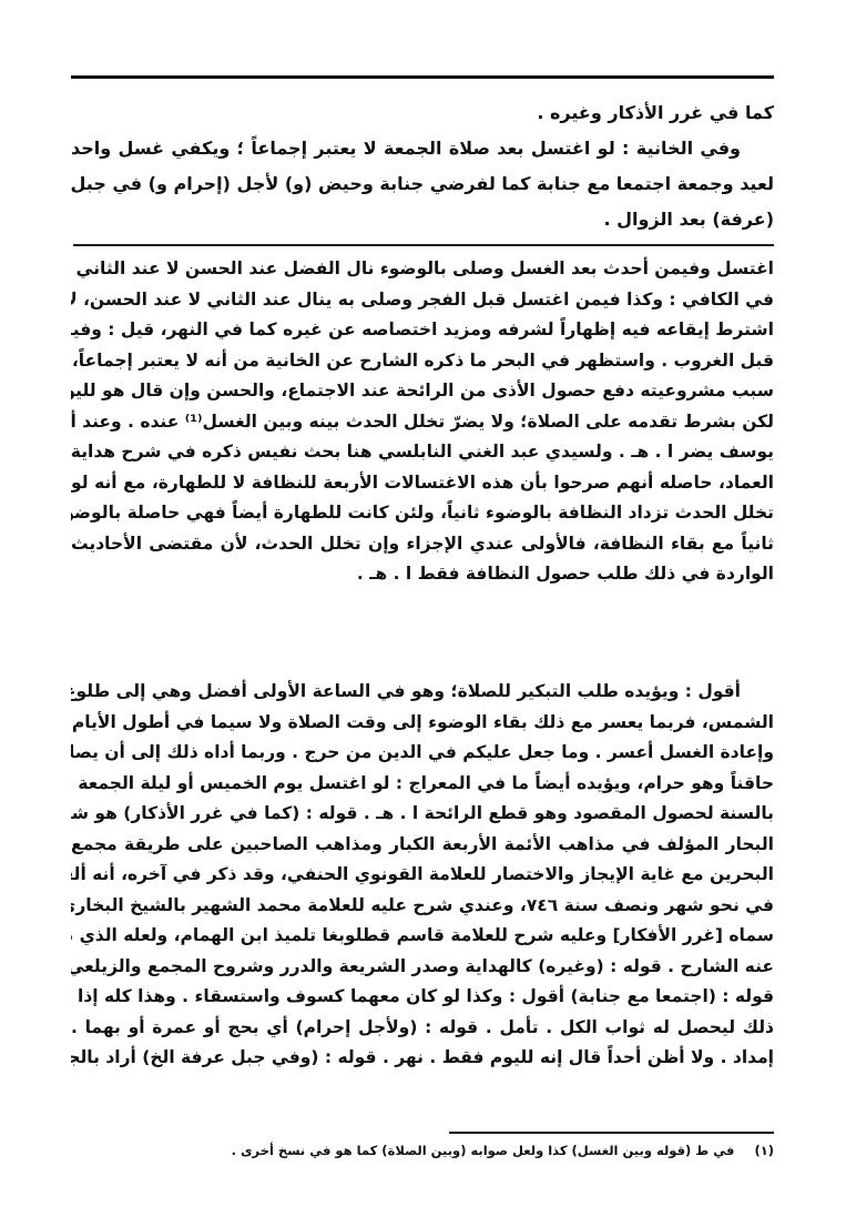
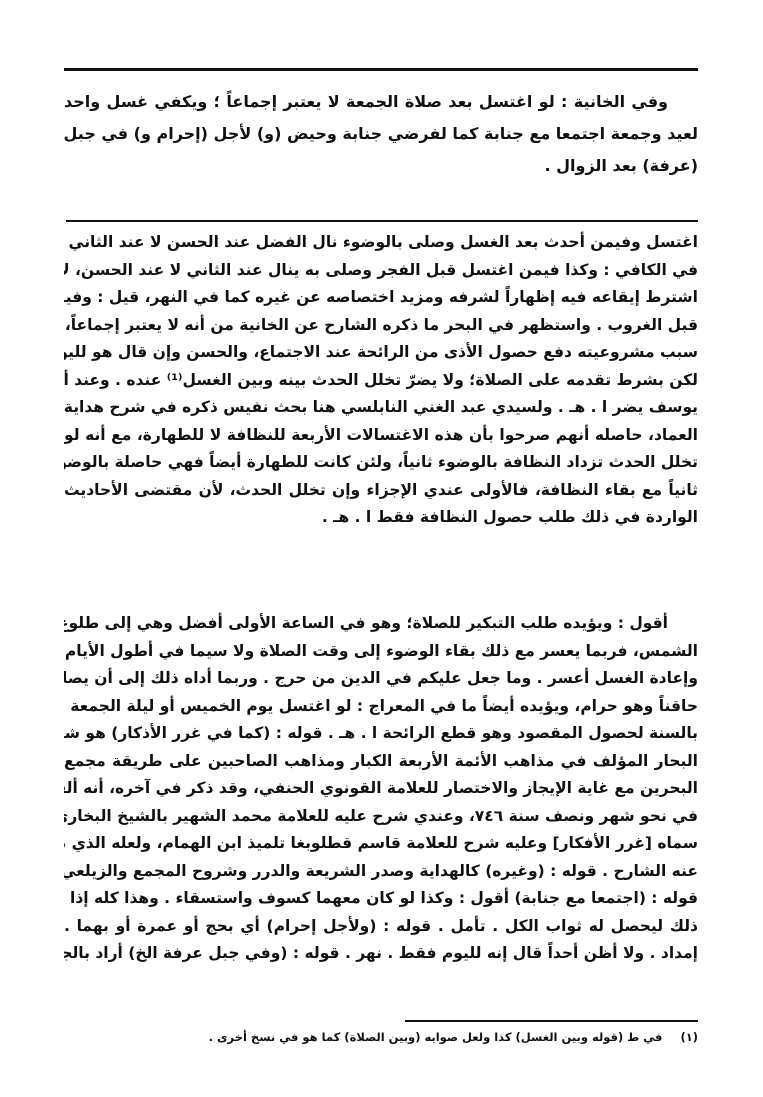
- كما في غرر الأذكار وغيره .
  وفي الخانية : لو اغتسل بعد صلاة الجمعة لا يعتبر إجماعاً ؛ ويكفي غسل واحد
  لعيد وجمعة اجتمعا مع جنابة كما لفرضي جنابة وحيض (و) لأجل (إحرام و) في جبل
  (عرفة) بعد الزوال .
  اغتسل وفيمن أحدث بعد الغسل وصلى بالوضوء نال الفضل عند الحسن لا عند الثاني
  في الكافي : وكذا فيمن اغتسل قبل الفجر وصلى به ينال عند الثاني لا عند الحسن، ل
  اشترط إيقاعه فيه إظهاراً لشرفه ومزيد اختصاصه عن غيره كما في النهر، قيل : وفي
  قبل الغروب . واستظهر في البحر ما ذكره الشارح عن الخانية من أنه لا يعتبر إجماعاً،
  سبب مشروعيته دفع حصول الأذى من الرائحة عند الاجتماع، والحسن وإن قال هو لليو
  لكن بشرط تقدمه على الصلاة؛ ولا يضرّ تخلل الحدث بينه وبين الغسل⁽¹⁾ عنده . وعند أ
  يوسف يضر ا . هـ . ولسيدي عبد الغني النابلسي هنا بحث نفيس ذكره في شرح هداية
  العماد، حاصله أنهم صرحوا بأن هذه الاغتسالات الأربعة للنظافة لا للطهارة، مع أنه لو
  تخلل الحدث تزداد النظافة بالوضوء ثانياً، ولئن كانت للطهارة أيضاً فهي حاصلة بالوض
  ثانياً مع بقاء النظافة، فالأولى عندي الإجزاء وإن تخلل الحدث، لأن مقتضى الأحاديث
  الواردة في ذلك طلب حصول النظافة فقط ا . هـ .
  أقول : ويؤيده طلب التبكير للصلاة؛ وهو في الساعة الأولى أفضل وهي إلى طلوع
  الشمس، فربما يعسر مع ذلك بقاء الوضوء إلى وقت الصلاة ولا سيما في أطول الأيام
  وإعادة الغسل أعسر . وما جعل عليكم في الدين من حرج . وربما أداه ذلك إلى أن يصل
  حاقناً وهو حرام، ويؤيده أيضاً ما في المعراج : لو اغتسل يوم الخميس أو ليلة الجمعة
  بالسنة لحصول المقصود وهو قطع الرائحة ا . هـ . قوله : (كما في غرر الأذكار) هو ش
  البحار المؤلف في مذاهب الأئمة الأربعة الكبار ومذاهب الصاحبين على طريقة مجمع
  البحرين مع غاية الإيجاز والاختصار للعلامة القونوي الحنفي، وقد ذكر في آخره، أنه أل
  في نحو شهر ونصف سنة ٧٤٦، وعندي شرح عليه للعلامة محمد الشهير بالشيخ البخار
  سماه [غرر الأفكار] وعليه شرح للعلامة قاسم قطلوبغا تلميذ ابن الهمام، ولعله الذي ن
  عنه الشارح . قوله : (وغيره) كالهداية وصدر الشريعة والدرر وشروح المجمع والزيلعي
  قوله : (اجتمعا مع جنابة) أقول : وكذا لو كان معهما كسوف واستسقاء . وهذا كله إذا
  ذلك ليحصل له ثواب الكل . تأمل . قوله : (ولأجل إحرام) أي بحج أو عمرة أو بهما .
  إمداد . ولا أظن أحداً قال إنه لليوم فقط . نهر . قوله : (وفي جبل عرفة الخ) أراد بالج
  (١) في ط (قوله وبين الغسل) كذا ولعل صوابه (وبين الصلاة) كما هو في نسخ أخرى .
